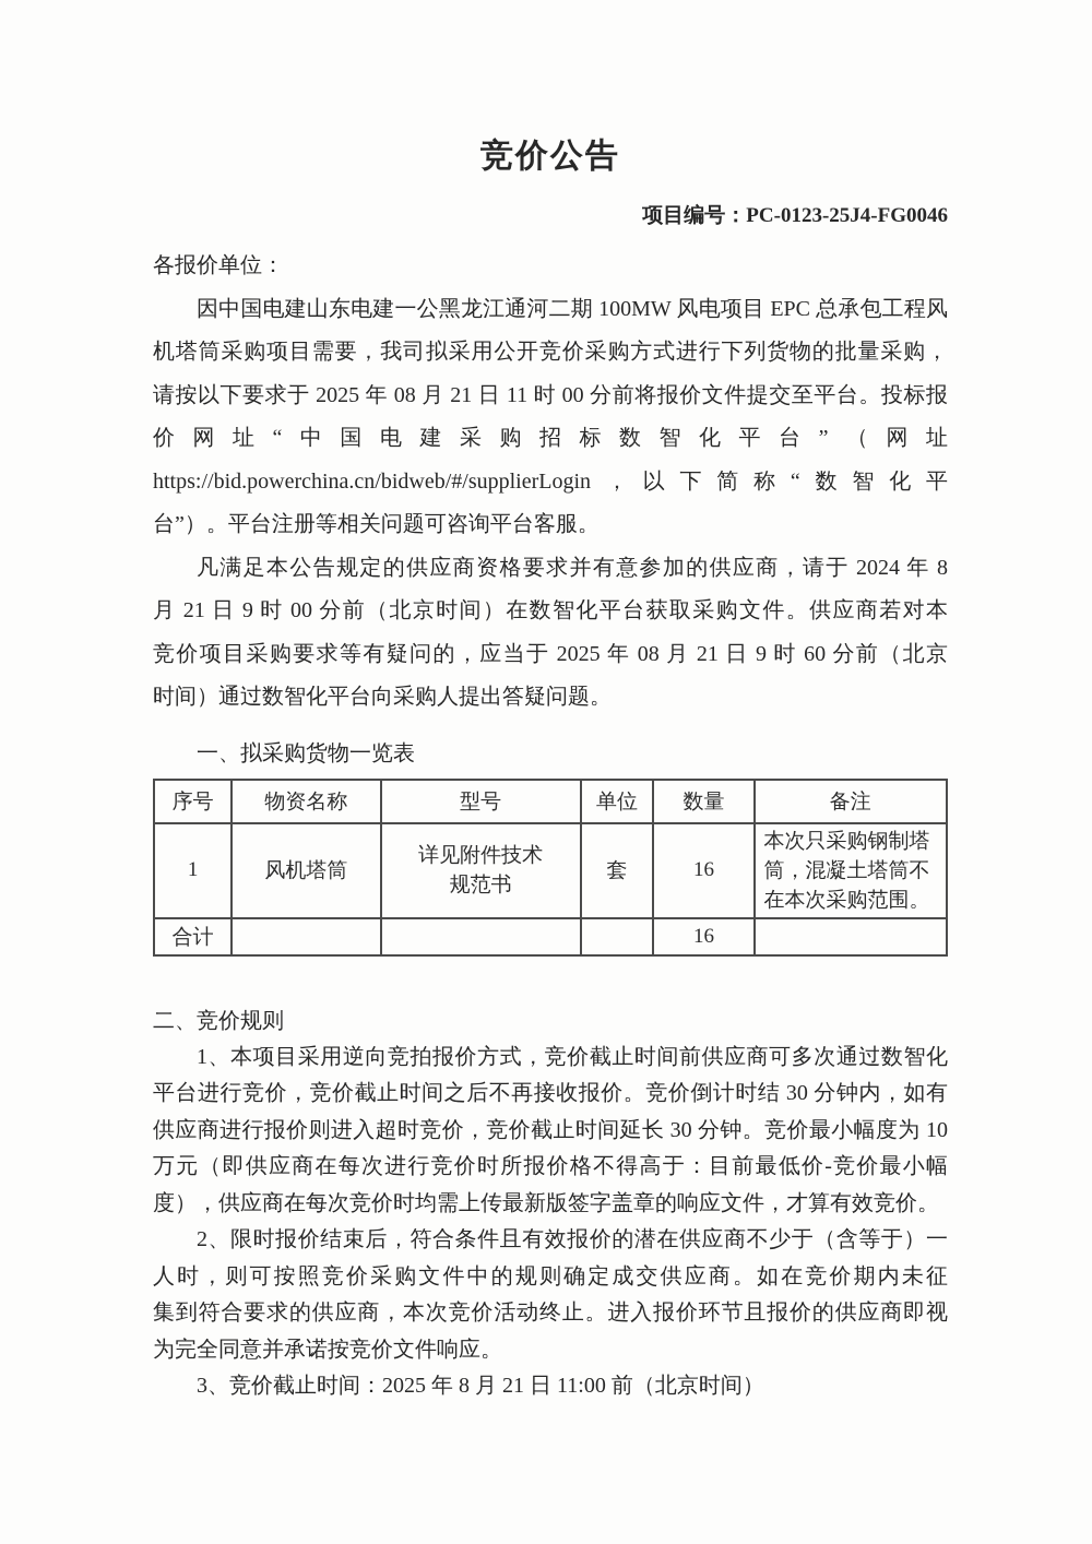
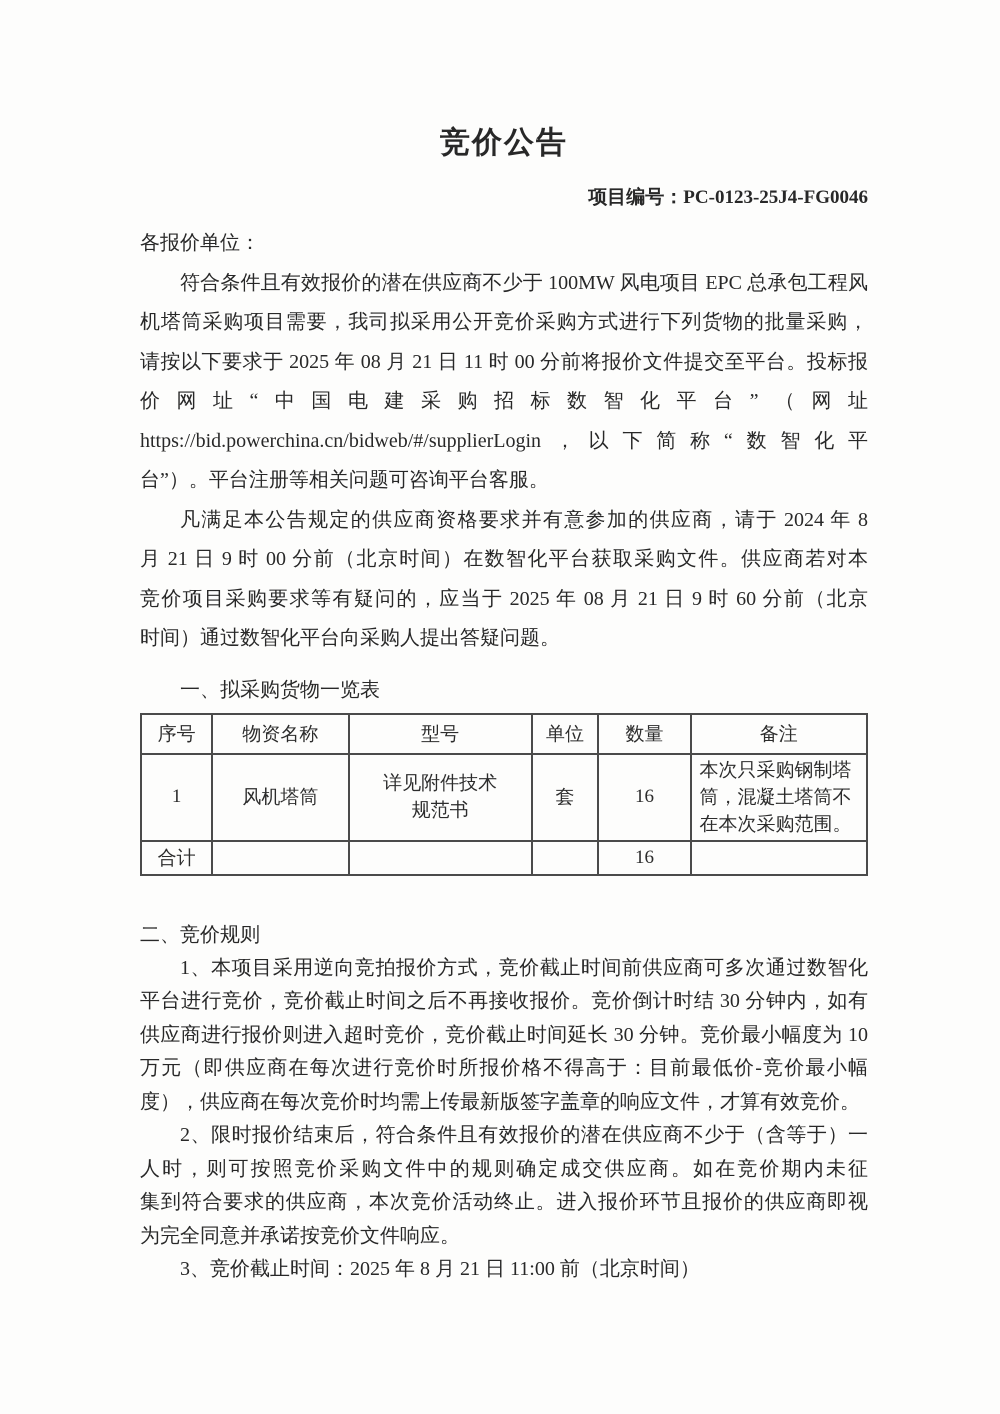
  竞价公告
  项目编号：PC-0123-25J4-FG0046
  各报价单位：
- 因中国电建山东电建一公黑龙江通河二期 100MW 风电项目 EPC 总承包工程风
+ 符合条件且有效报价的潜在供应商不少于 100MW 风电项目 EPC 总承包工程风
  机塔筒采购项目需要，我司拟采用公开竞价采购方式进行下列货物的批量采购，
  请按以下要求于 2025 年 08 月 21 日 11 时 00 分前将报价文件提交至平台。投标报
  价网址“中国电建采购招标数智化平台”（网址
  https://bid.powerchina.cn/bidweb/#/supplierLogin，以下简称“数智化平
  台”）。平台注册等相关问题可咨询平台客服。
  凡满足本公告规定的供应商资格要求并有意参加的供应商，请于 2024 年 8
  月 21 日 9 时 00 分前（北京时间）在数智化平台获取采购文件。供应商若对本
  竞价项目采购要求等有疑问的，应当于 2025 年 08 月 21 日 9 时 60 分前（北京
  时间）通过数智化平台向采购人提出答疑问题。
  一、拟采购货物一览表
  序号	物资名称	型号	单位	数量	备注
  1	风机塔筒	详见附件技术规范书	套	16	本次只采购钢制塔筒，混凝土塔筒不在本次采购范围。
  合计				16
  二、竞价规则
  1、本项目采用逆向竞拍报价方式，竞价截止时间前供应商可多次通过数智化
  平台进行竞价，竞价截止时间之后不再接收报价。竞价倒计时结 30 分钟内，如有
  供应商进行报价则进入超时竞价，竞价截止时间延长 30 分钟。竞价最小幅度为 10
  万元（即供应商在每次进行竞价时所报价格不得高于：目前最低价-竞价最小幅
  度），供应商在每次竞价时均需上传最新版签字盖章的响应文件，才算有效竞价。
  2、限时报价结束后，符合条件且有效报价的潜在供应商不少于（含等于）一
  人时，则可按照竞价采购文件中的规则确定成交供应商。如在竞价期内未征
  集到符合要求的供应商，本次竞价活动终止。进入报价环节且报价的供应商即视
  为完全同意并承诺按竞价文件响应。
  3、竞价截止时间：2025 年 8 月 21 日 11:00 前（北京时间）
